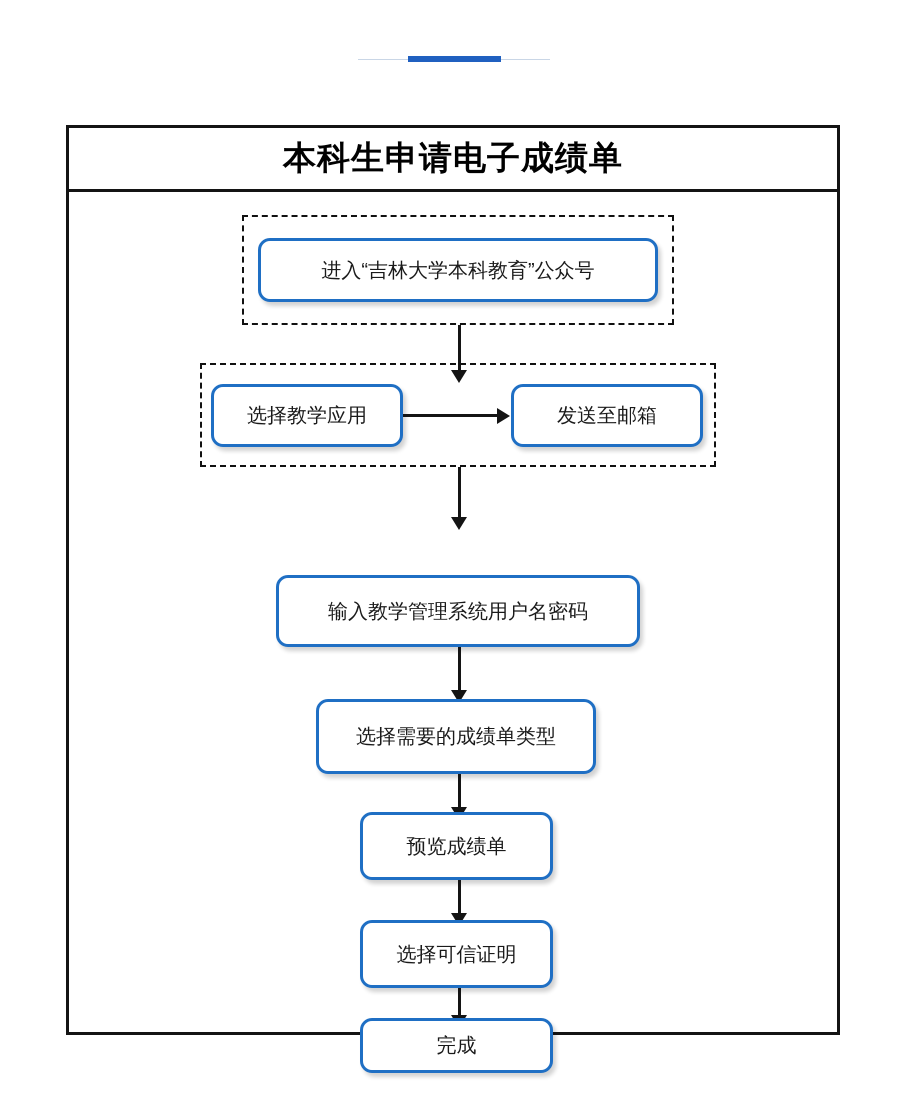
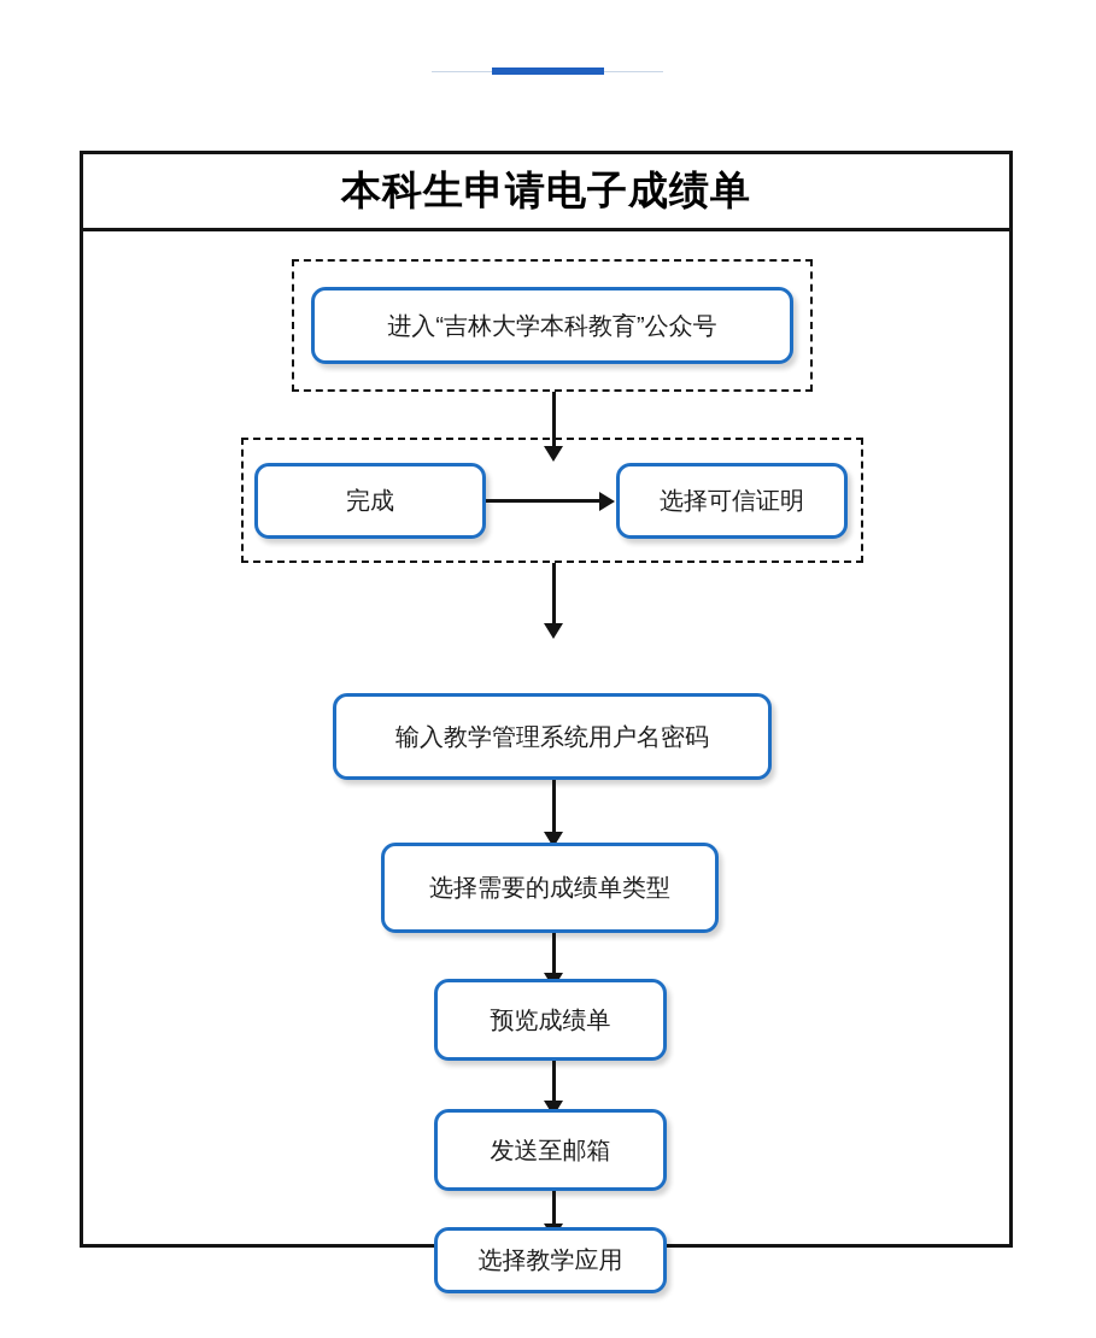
  本科生申请电子成绩单
  进入“吉林大学本科教育”公众号
- 选择教学应用
+ 完成
- 发送至邮箱
+ 选择可信证明
  输入教学管理系统用户名密码
  选择需要的成绩单类型
  预览成绩单
- 选择可信证明
+ 发送至邮箱
- 完成
+ 选择教学应用
